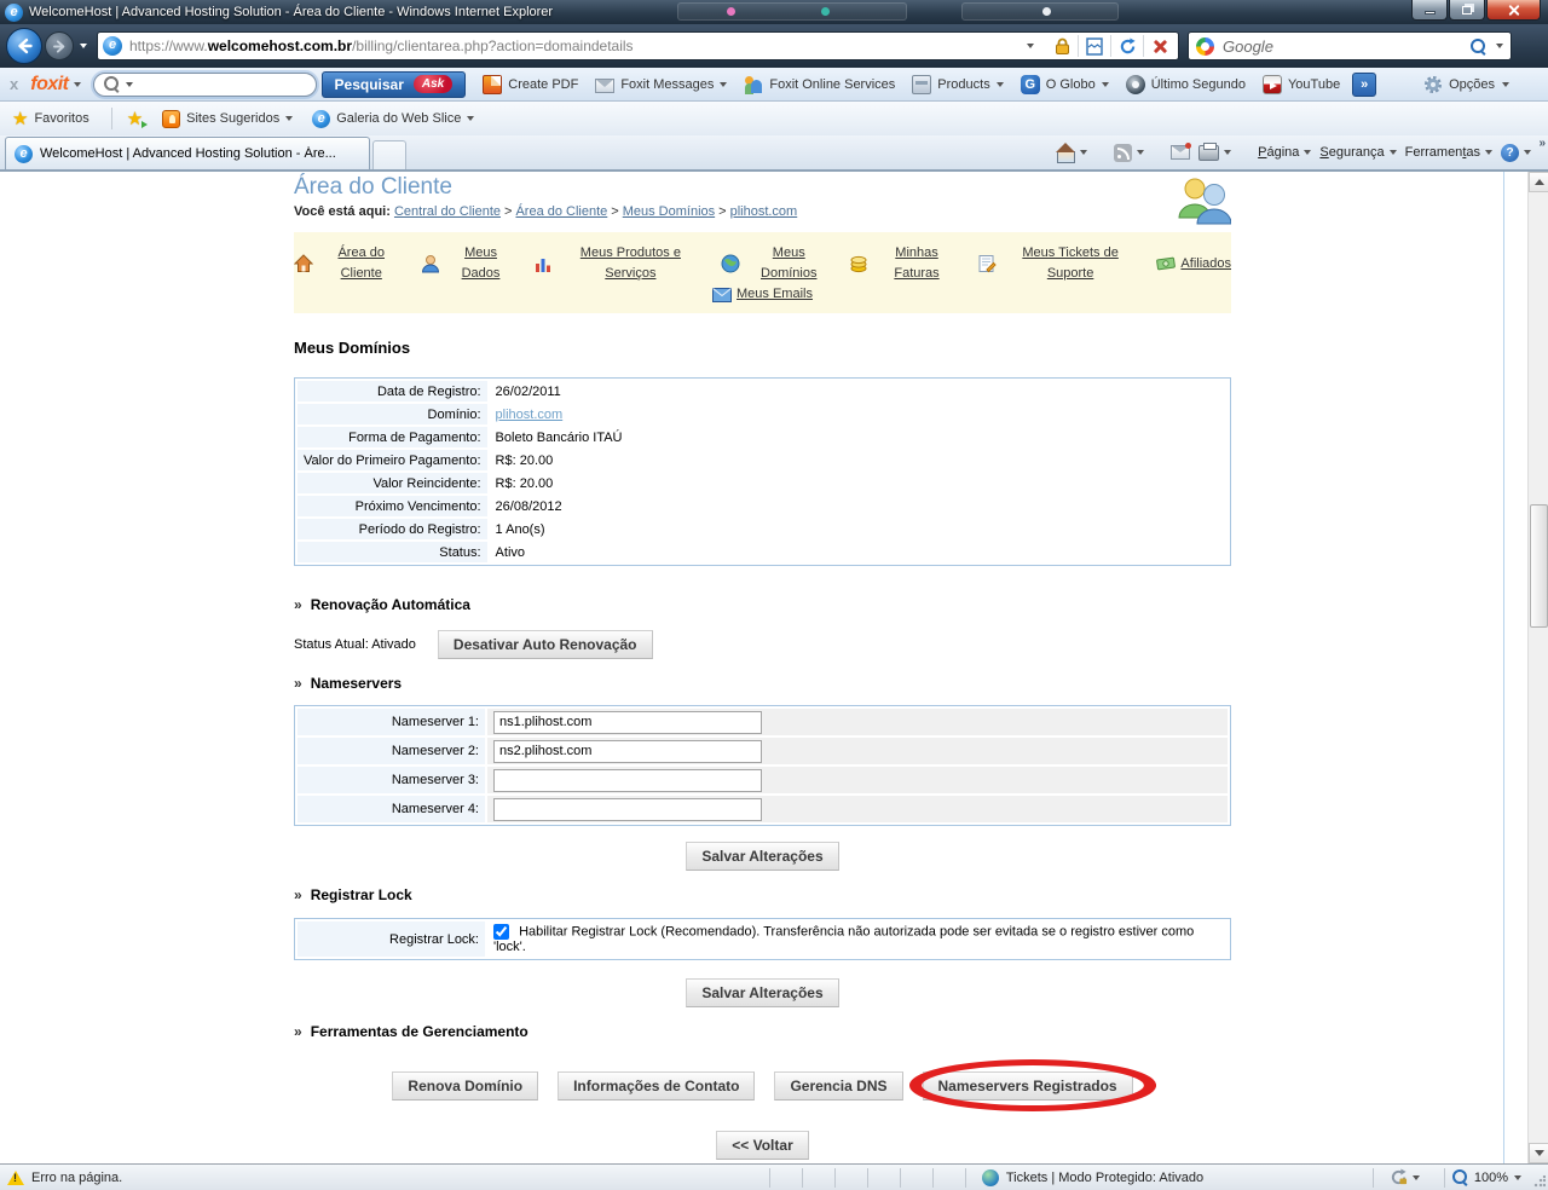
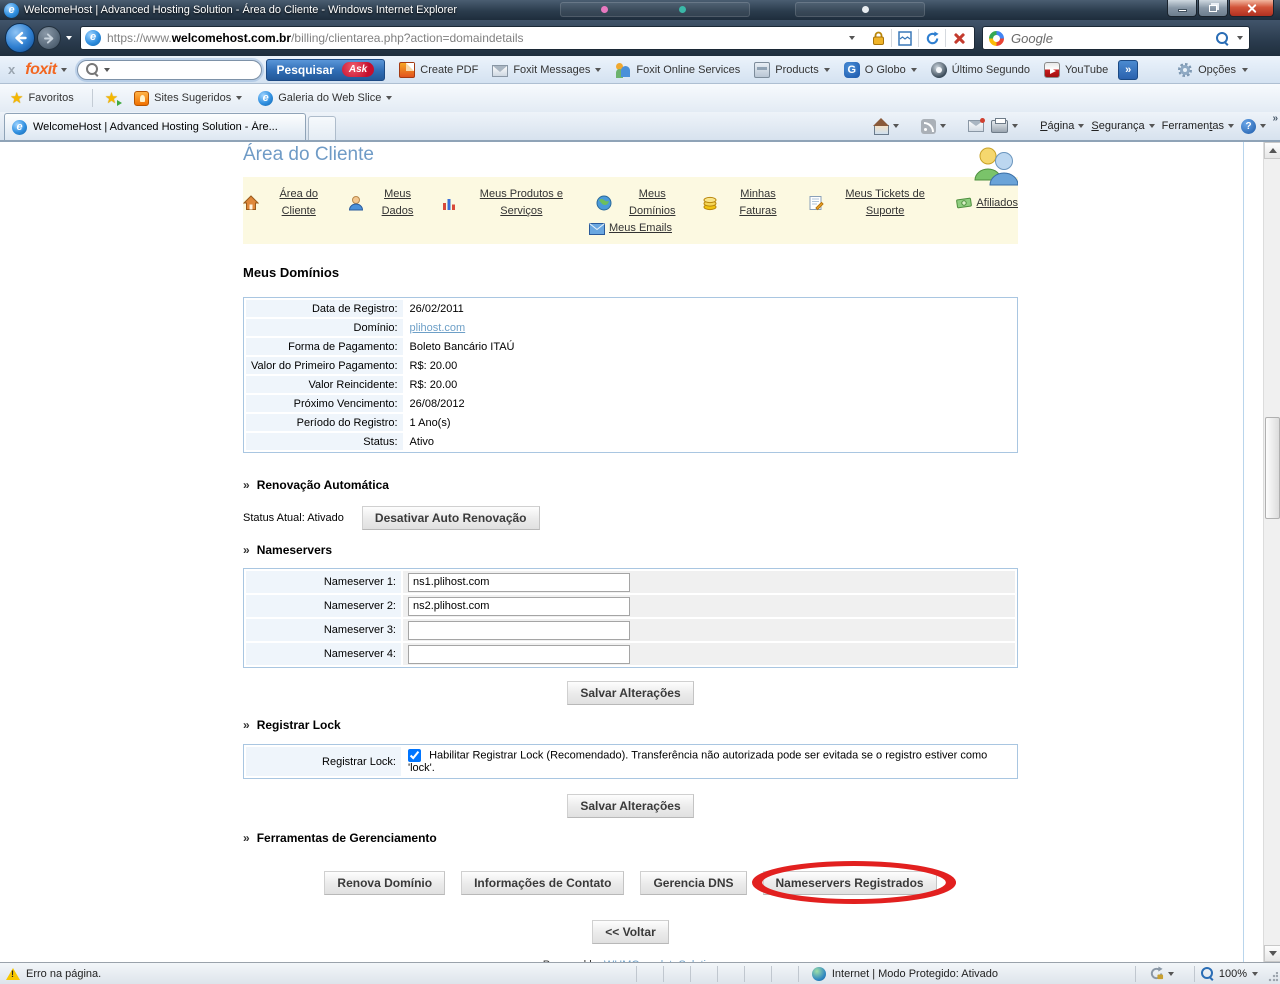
  e
  WelcomeHost | Advanced Hosting Solution - Área do Cliente - Windows Internet Explorer
  e
  https://www.welcomehost.com.br/billing/clientarea.php?action=domaindetails
  Google
  x
  foxit
  Pesquisar
  Ask
  Create PDF
  Foxit Messages
  Foxit Online Services
  Products
  G
  O Globo
  Último Segundo
  YouTube
  »
  Opções
  Favoritos
  Sites Sugeridos
  e
  Galeria do Web Slice
  e
  WelcomeHost | Advanced Hosting Solution - Áre...
  Página
  Segurança
  Ferramentas
  ?
  »
  Área do Cliente
- Você está aqui: Central do Cliente > Área do Cliente > Meus Domínios > plihost.com
  Área do Cliente
  Meus Dados
  Meus Produtos e Serviços
  Meus Domínios
  Minhas Faturas
  Meus Tickets de Suporte
  Afiliados
  Meus Emails
  Meus Domínios
  Data de Registro:	26/02/2011
  Domínio:	plihost.com
  Forma de Pagamento:	Boleto Bancário ITAÚ
  Valor do Primeiro Pagamento:	R$: 20.00
  Valor Reincidente:	R$: 20.00
  Próximo Vencimento:	26/08/2012
  Período do Registro:	1 Ano(s)
  Status:	Ativo
  » Renovação Automática
  Status Atual: Ativado
  Desativar Auto Renovação
  » Nameservers
  Nameserver 1:	ns1.plihost.com
  Nameserver 2:	ns2.plihost.com
  Nameserver 3:
  Nameserver 4:
  Salvar Alterações
  » Registrar Lock
  Registrar Lock:	Habilitar Registrar Lock (Recomendado). Transferência não autorizada pode ser evitada se o registro estiver como 'lock'.
  Salvar Alterações
  » Ferramentas de Gerenciamento
  Renova Domínio
  Informações de Contato
  Gerencia DNS
  Nameservers Registrados
  << Voltar
  Erro na página.
- Tickets | Modo Protegido: Ativado
+ Internet | Modo Protegido: Ativado
  100%
